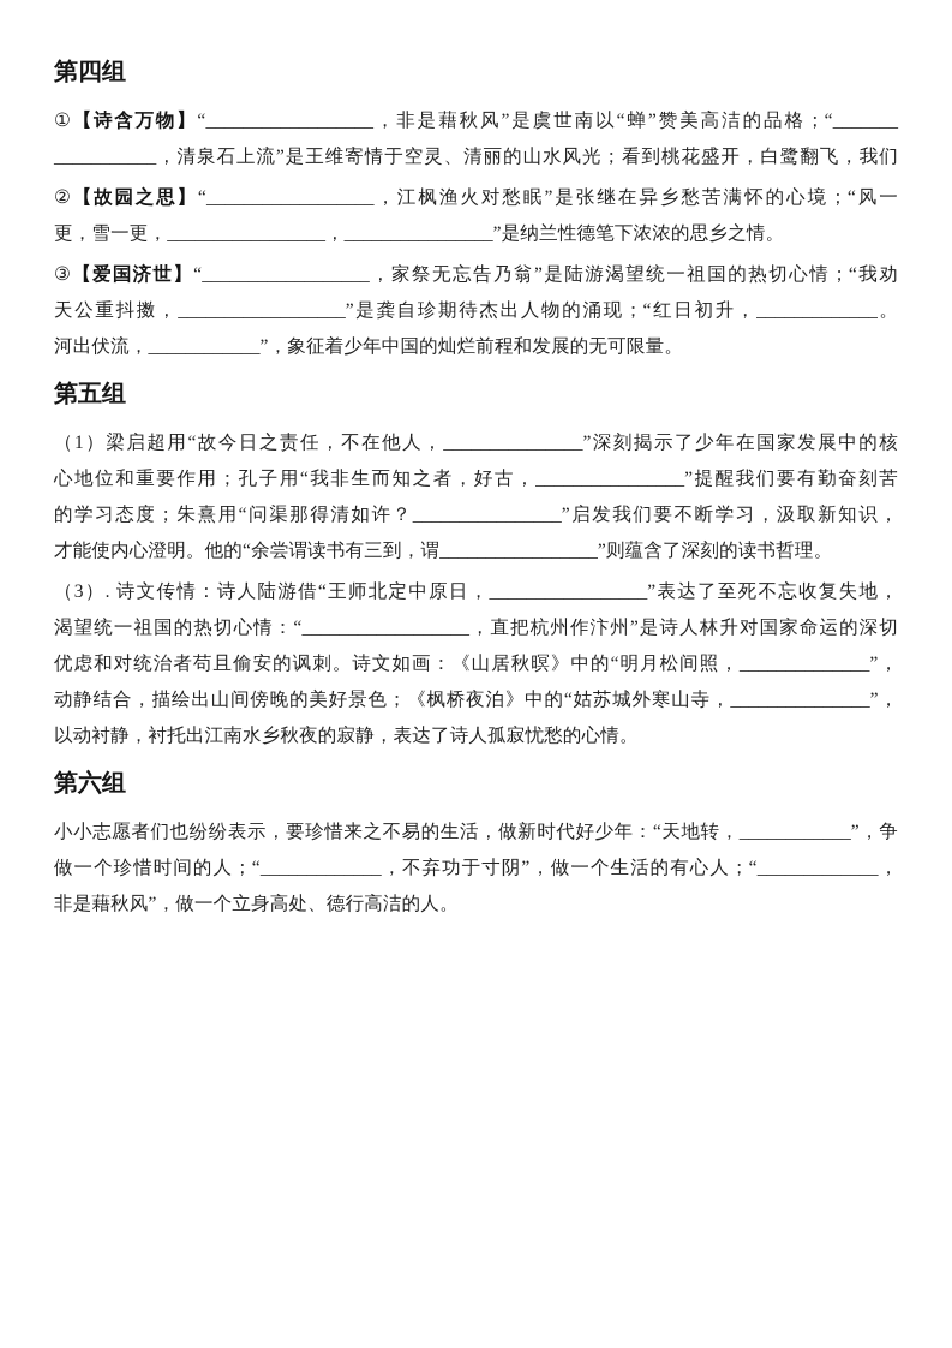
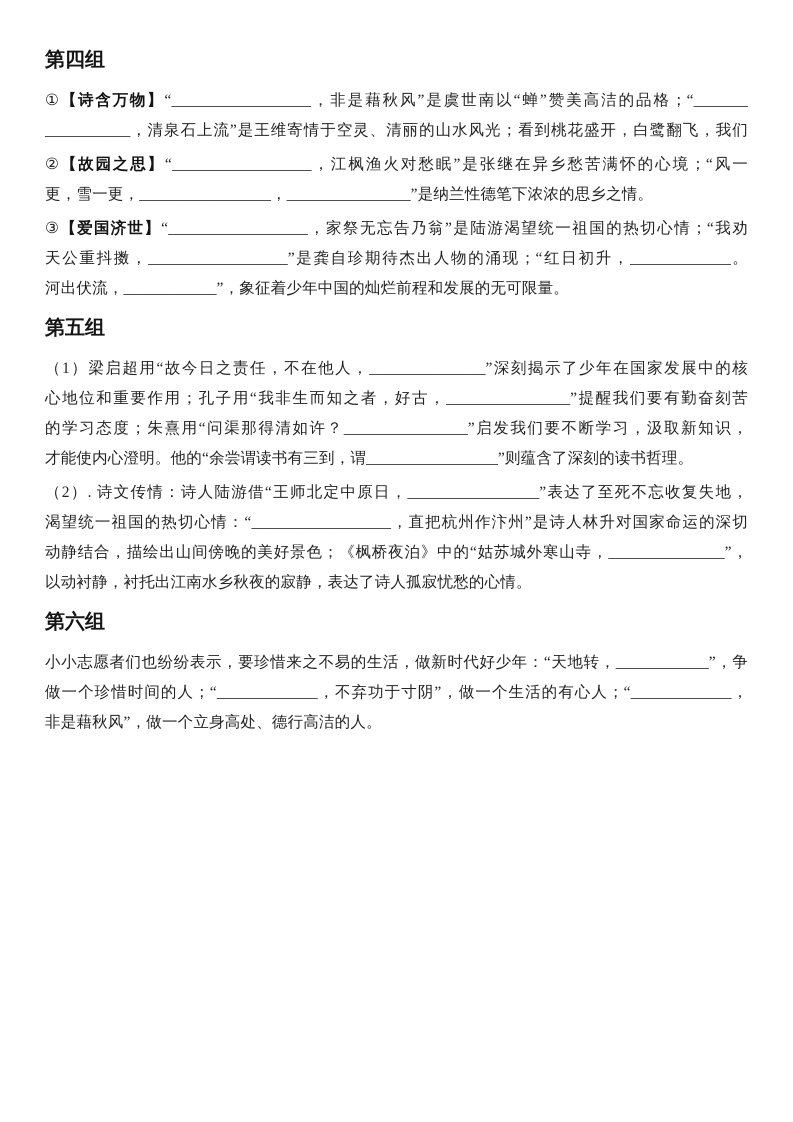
  第四组
  ①【诗含万物】“__________________，非是藉秋风”是虞世南以“蝉”赞美高洁的品格；“_______
  ___________，清泉石上流”是王维寄情于空灵、清丽的山水风光；看到桃花盛开，白鹭翻飞，我们
  ②【故园之思】“__________________，江枫渔火对愁眠”是张继在异乡愁苦满怀的心境；“风一
  更，雪一更，_________________，________________”是纳兰性德笔下浓浓的思乡之情。
  ③【爱国济世】“__________________，家祭无忘告乃翁”是陆游渴望统一祖国的热切心情；“我劝
  天公重抖擞，__________________”是龚自珍期待杰出人物的涌现；“红日初升，_____________。
  河出伏流，____________”，象征着少年中国的灿烂前程和发展的无可限量。
  第五组
  （1）梁启超用“故今日之责任，不在他人，_______________”深刻揭示了少年在国家发展中的核
  心地位和重要作用；孔子用“我非生而知之者，好古，________________”提醒我们要有勤奋刻苦
  的学习态度；朱熹用“问渠那得清如许？________________”启发我们要不断学习，汲取新知识，
  才能使内心澄明。他的“余尝谓读书有三到，谓_________________”则蕴含了深刻的读书哲理。
- （3）. 诗文传情：诗人陆游借“王师北定中原日，_________________”表达了至死不忘收复失地，
+ （2）. 诗文传情：诗人陆游借“王师北定中原日，_________________”表达了至死不忘收复失地，
  渴望统一祖国的热切心情：“__________________，直把杭州作汴州”是诗人林升对国家命运的深切
- 优虑和对统治者苟且偷安的讽刺。诗文如画：《山居秋暝》中的“明月松间照，______________”，
  动静结合，描绘出山间傍晚的美好景色；《枫桥夜泊》中的“姑苏城外寒山寺，_______________”，
  以动衬静，衬托出江南水乡秋夜的寂静，表达了诗人孤寂忧愁的心情。
  第六组
  小小志愿者们也纷纷表示，要珍惜来之不易的生活，做新时代好少年：“天地转，____________”，争
  做一个珍惜时间的人；“_____________，不弃功于寸阴”，做一个生活的有心人；“_____________，
  非是藉秋风”，做一个立身高处、德行高洁的人。
